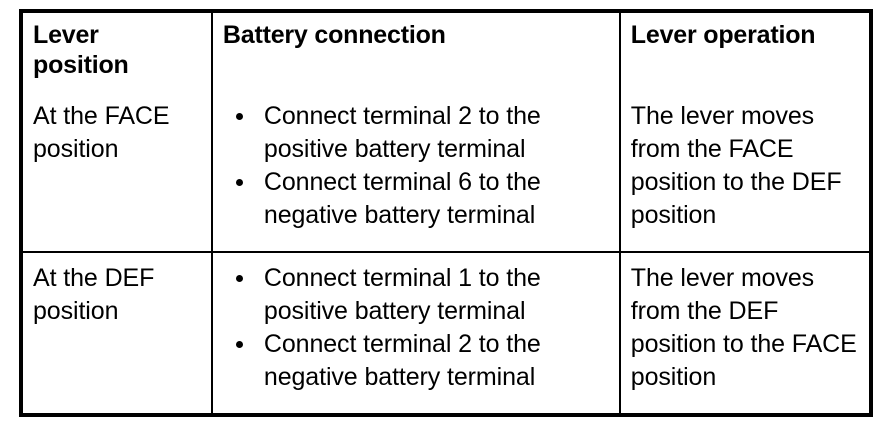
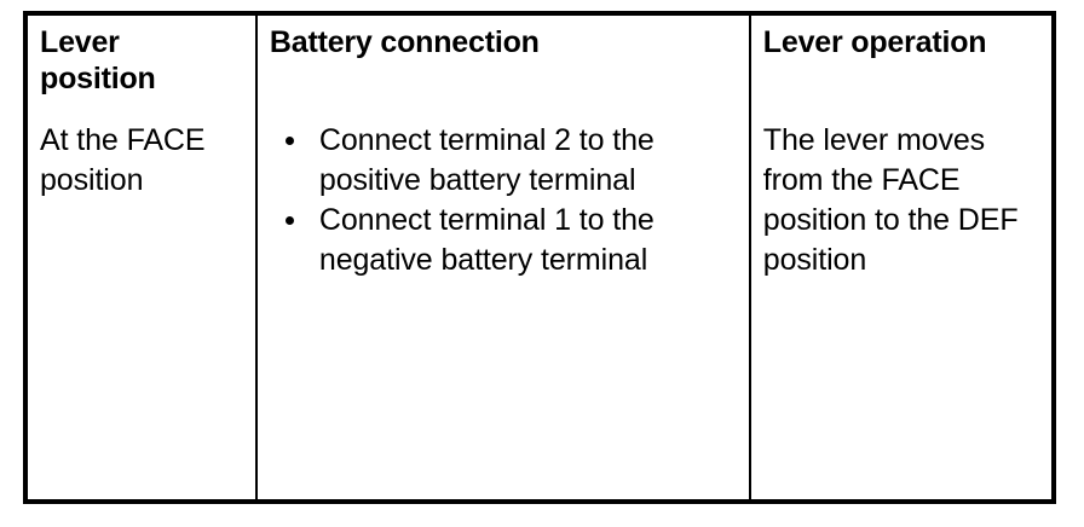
  Lever position	Battery connection	Lever operation
- At the FACE position	Connect terminal 2 to the positive battery terminal Connect terminal 6 to the negative battery terminal	The lever moves from the FACE position to the DEF position
+ At the FACE position	Connect terminal 2 to the positive battery terminal Connect terminal 1 to the negative battery terminal	The lever moves from the FACE position to the DEF position
- At the DEF position	Connect terminal 1 to the positive battery terminal Connect terminal 2 to the negative battery terminal	The lever moves from the DEF position to the FACE position
